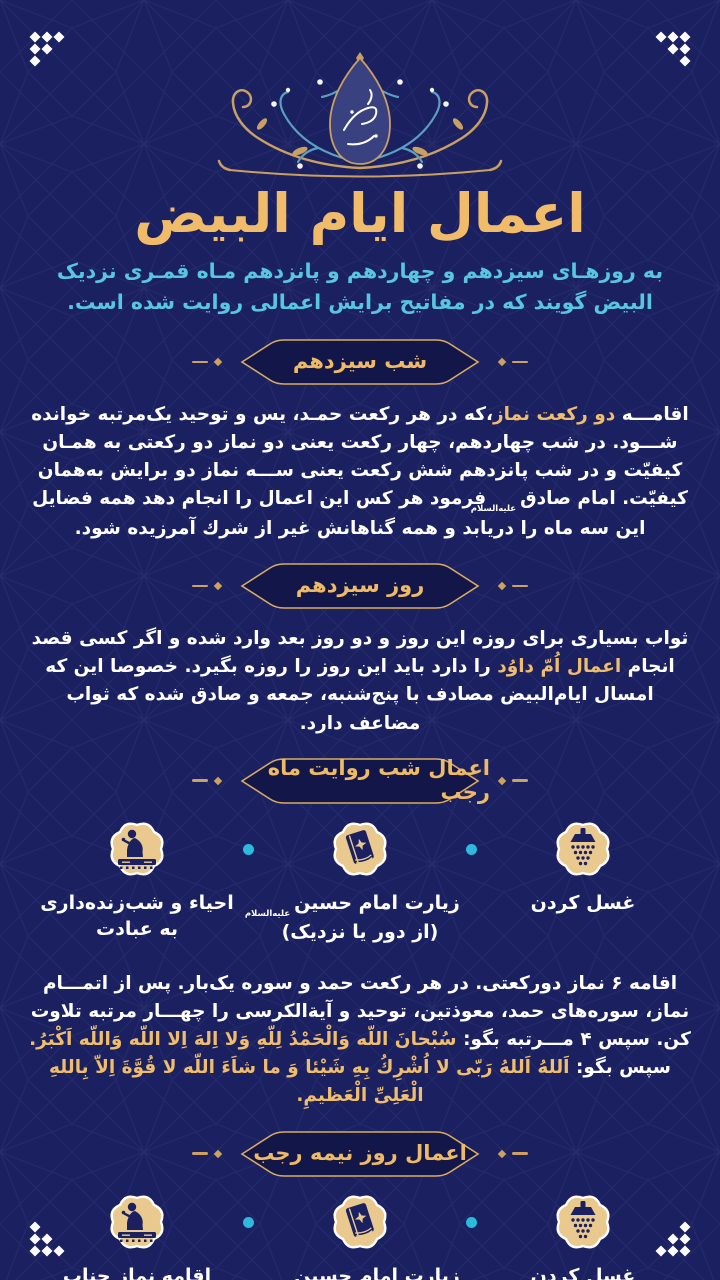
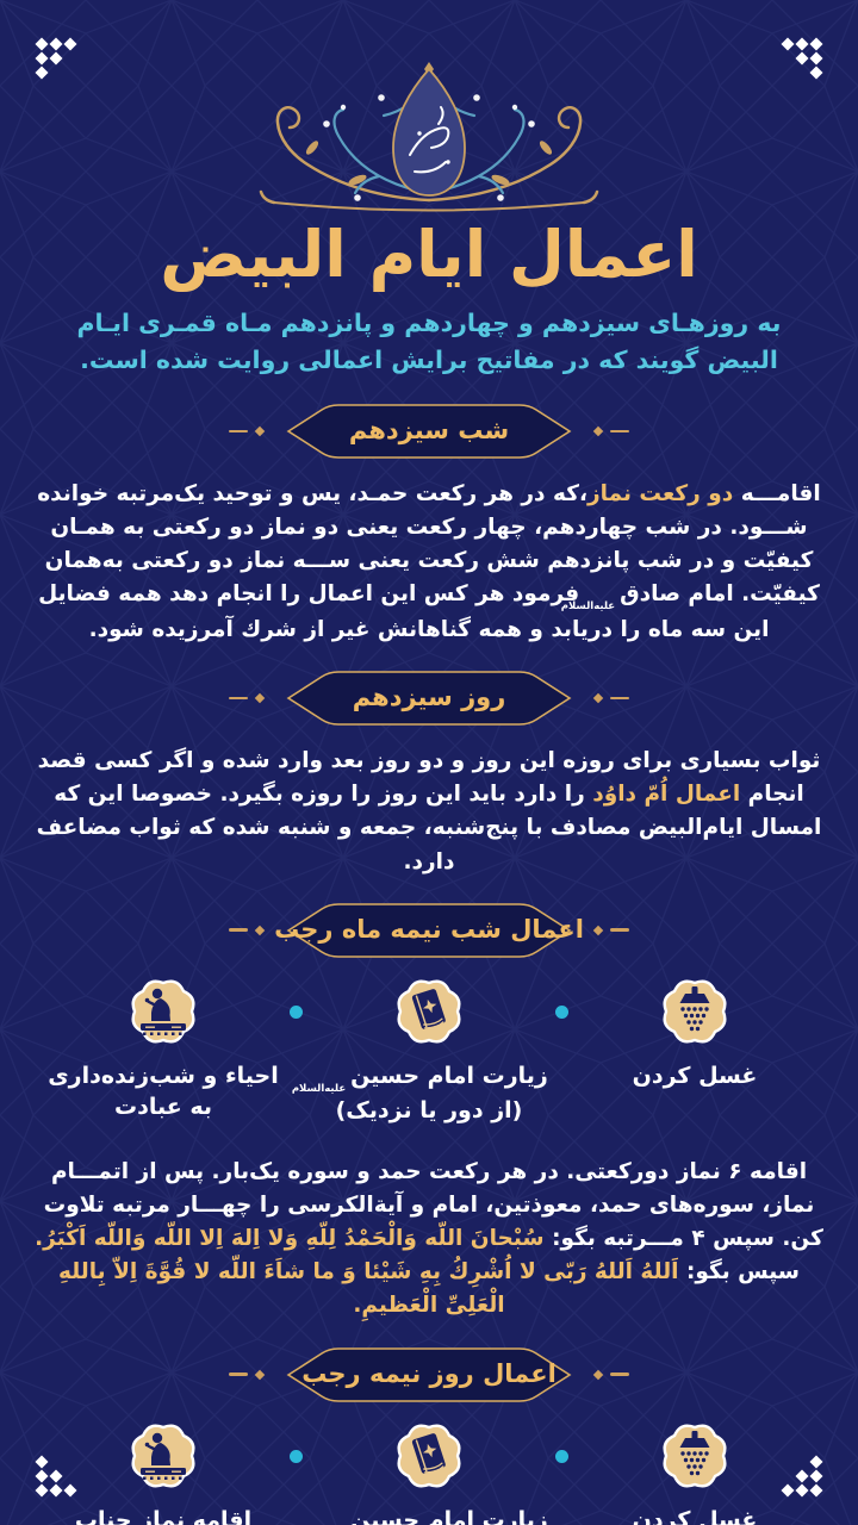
  اعمال ایام البیض
- به روزهـای سیزدهم و چهاردهم و پانزدهم مـاه قمـری نزدیک البیض گویند که در مفاتیح برایش اعمالی روایت شده است.
+ به روزهـای سیزدهم و چهاردهم و پانزدهم مـاه قمـری ایـام البیض گویند که در مفاتیح برایش اعمالی روایت شده است.
  شب سیزدهم
- اقامـــه دو رکعت نماز،که در هر رکعت حمـد، یس و توحید یک‌مرتبه خوانده شـــود. در شب چهاردهم، چهار رکعت یعنی دو نماز دو رکعتی به همـان کیفیّت و در شب پانزدهم شش رکعت یعنی ســـه نماز دو برایش به‌همان کیفیّت. امام صادقعلیه‌السلامفرمود هر کس این اعمال را انجام دهد همه فضایل این سه ماه را دریابد و همه گناهانش غیر از شرك آمرزیده شود.
+ اقامـــه دو رکعت نماز،که در هر رکعت حمـد، یس و توحید یک‌مرتبه خوانده شـــود. در شب چهاردهم، چهار رکعت یعنی دو نماز دو رکعتی به همـان کیفیّت و در شب پانزدهم شش رکعت یعنی ســـه نماز دو رکعتی به‌همان کیفیّت. امام صادقعلیه‌السلامفرمود هر کس این اعمال را انجام دهد همه فضایل این سه ماه را دریابد و همه گناهانش غیر از شرك آمرزیده شود.
  روز سیزدهم
- ثواب بسیاری برای روزه این روز و دو روز بعد وارد شده و اگر کسی قصد انجام اعمال اُمّ داوُد را دارد باید این روز را روزه بگیرد. خصوصا این که امسال ایام‌البیض مصادف با پنج‌شنبه، جمعه و صادق شده که ثواب مضاعف دارد.
+ ثواب بسیاری برای روزه این روز و دو روز بعد وارد شده و اگر کسی قصد انجام اعمال اُمّ داوُد را دارد باید این روز را روزه بگیرد. خصوصا این که امسال ایام‌البیض مصادف با پنج‌شنبه، جمعه و شنبه شده که ثواب مضاعف دارد.
- اعمال شب روایت ماه رجب
+ اعمال شب نیمه ماه رجب
  غسل کردن
  زیارت امام حسینعلیه‌السلام
  (از دور یا نزدیک)
  احیاء و شب‌زنده‌داری
  به عبادت
- اقامه ۶ نماز دورکعتی. در هر رکعت حمد و سوره یک‌بار. پس از اتمـــام نماز، سوره‌های حمد، معوذتین، توحید و آیة‌الکرسی را چهـــار مرتبه تلاوت کن. سپس ۴ مـــرتبه بگو: سُبْحانَ اللّه وَالْحَمْدُ لِلّهِ وَلا اِلهَ اِلا اللّه وَاللّه اَکْبَرُ. سپس بگو: اَللهُ اَللهُ رَبّی لا اُشْرِكُ بِهِ شَیْئا وَ ما شاَءَ اللّه لا قُوَّةَ اِلاّ بِاللهِ الْعَلِیِّ الْعَظیمِ.
+ اقامه ۶ نماز دورکعتی. در هر رکعت حمد و سوره یک‌بار. پس از اتمـــام نماز، سوره‌های حمد، معوذتین، امام و آیة‌الکرسی را چهـــار مرتبه تلاوت کن. سپس ۴ مـــرتبه بگو: سُبْحانَ اللّه وَالْحَمْدُ لِلّهِ وَلا اِلهَ اِلا اللّه وَاللّه اَکْبَرُ. سپس بگو: اَللهُ اَللهُ رَبّی لا اُشْرِكُ بِهِ شَیْئا وَ ما شاَءَ اللّه لا قُوَّةَ اِلاّ بِاللهِ الْعَلِیِّ الْعَظیمِ.
  اعمال روز نیمه رجب
  غسل کردن
  زیارت امام حسین
  اقامه نماز جناب
